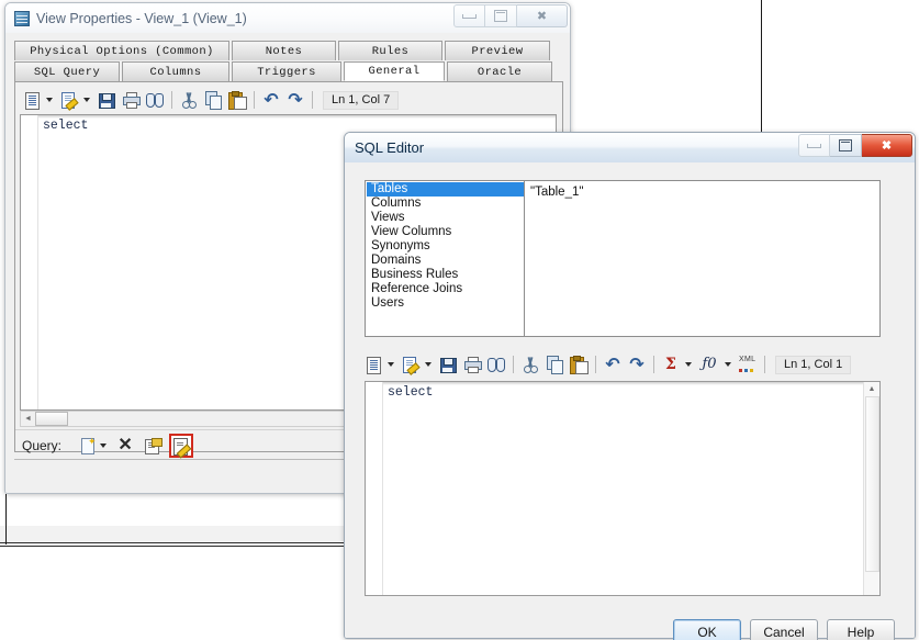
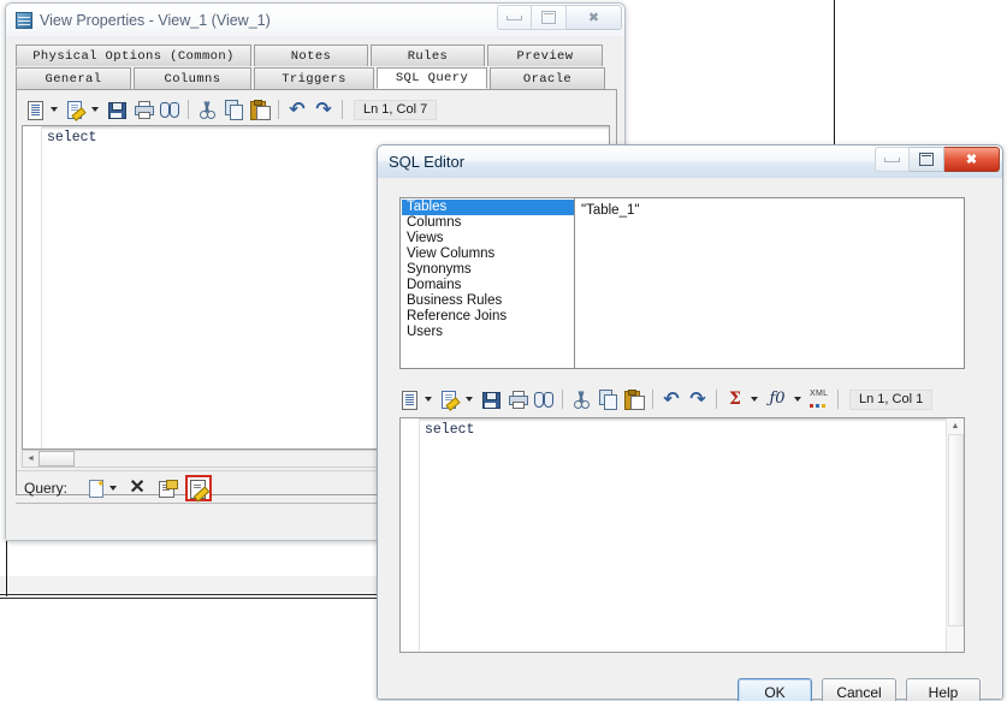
  View Properties - View_1 (View_1)
  ✖
  Physical Options (Common)
  Notes
  Rules
  Preview
- SQL Query
+ General
  Columns
  Triggers
- General
+ SQL Query
  Oracle
  ↶
  ↷
  Ln 1, Col 7
  select
  Query:
  ✦
  ✕
  SQL Editor
  ✖
  Tables
  Columns
  Views
  View Columns
  Synonyms
  Domains
  Business Rules
  Reference Joins
  Users
  "Table_1"
  ↶
  ↷
  Σ
  ƒ0
  Ln 1, Col 1
  select
  OK
  Cancel
  Help
